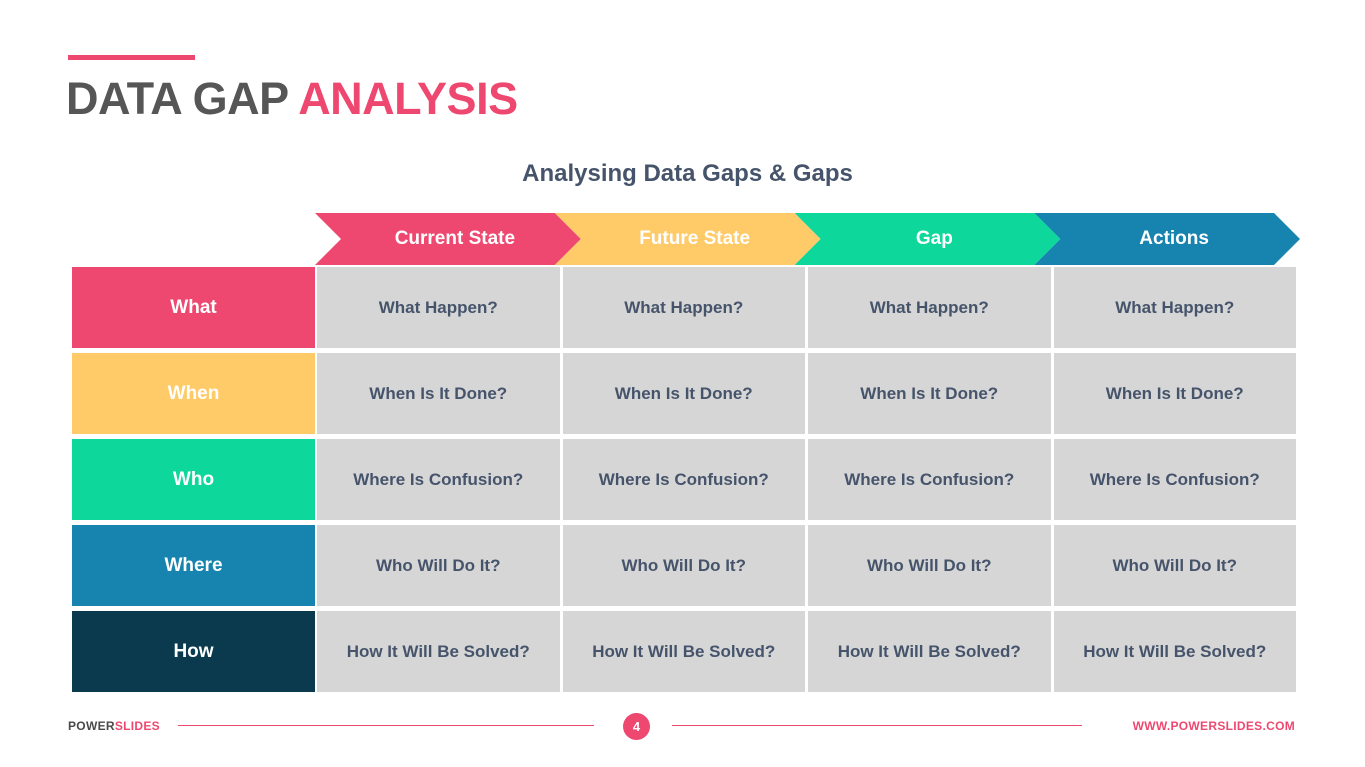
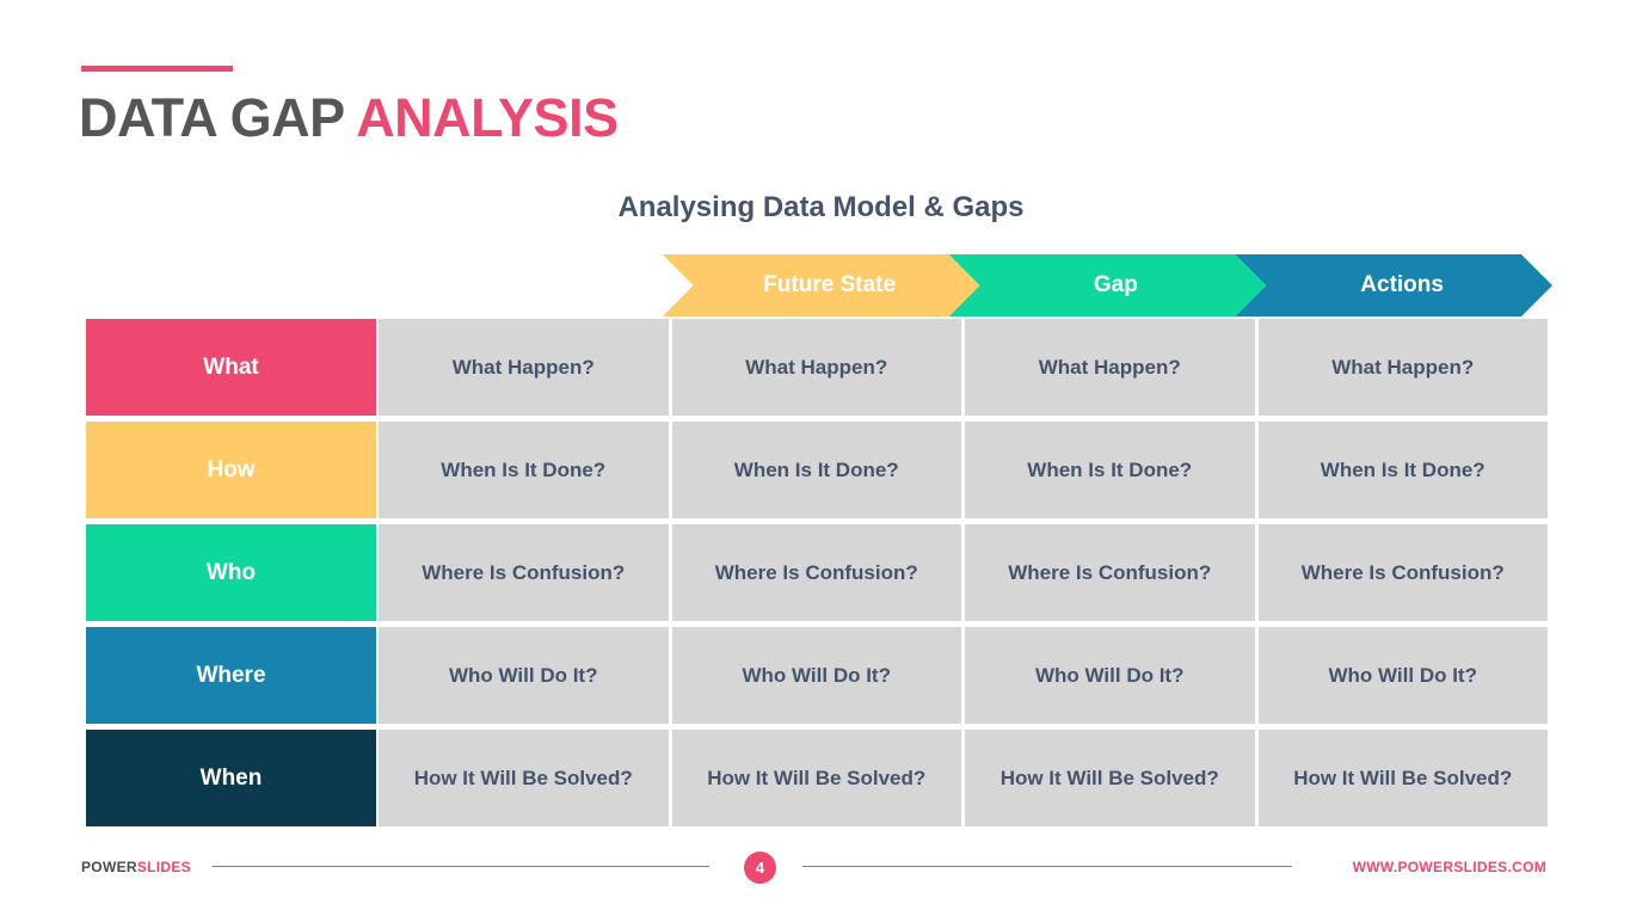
  DATA GAP ANALYSIS
- Analysing Data Gaps & Gaps
+ Analysing Data Model & Gaps
- Current State
  Future State
  Gap
  Actions
  What
  What Happen?
  What Happen?
  What Happen?
  What Happen?
- When
+ How
  When Is It Done?
  When Is It Done?
  When Is It Done?
  When Is It Done?
  Who
  Where Is Confusion?
  Where Is Confusion?
  Where Is Confusion?
  Where Is Confusion?
  Where
  Who Will Do It?
  Who Will Do It?
  Who Will Do It?
  Who Will Do It?
- How
+ When
  How It Will Be Solved?
  How It Will Be Solved?
  How It Will Be Solved?
  How It Will Be Solved?
  POWERSLIDES
  4
  WWW.POWERSLIDES.COM
